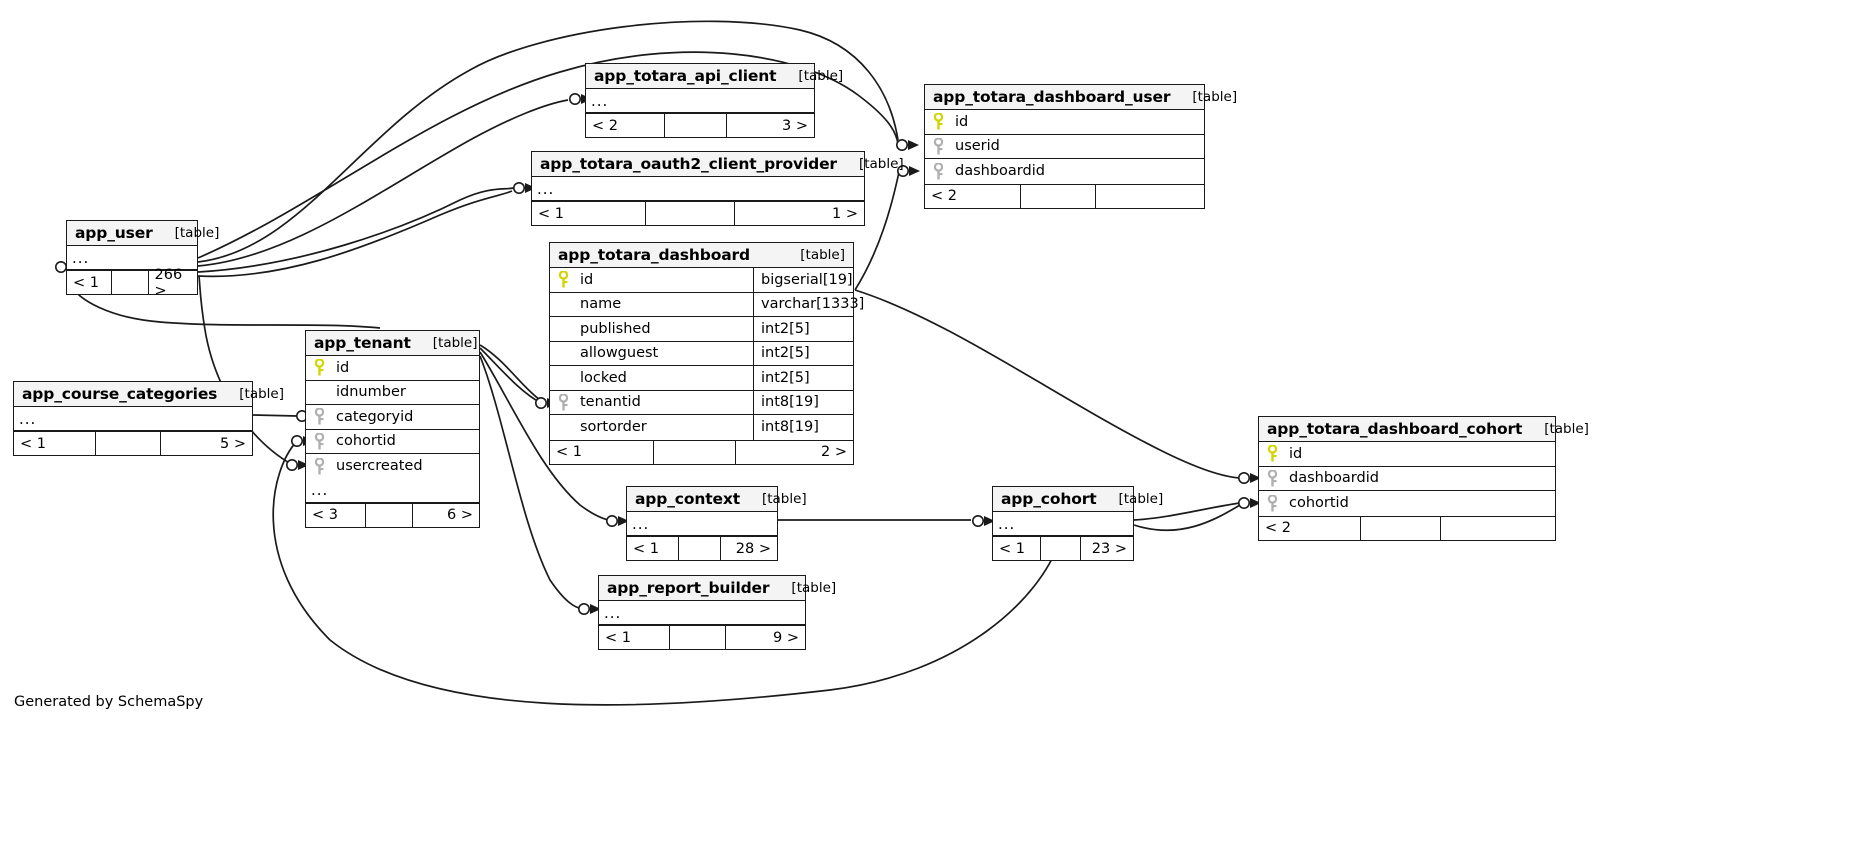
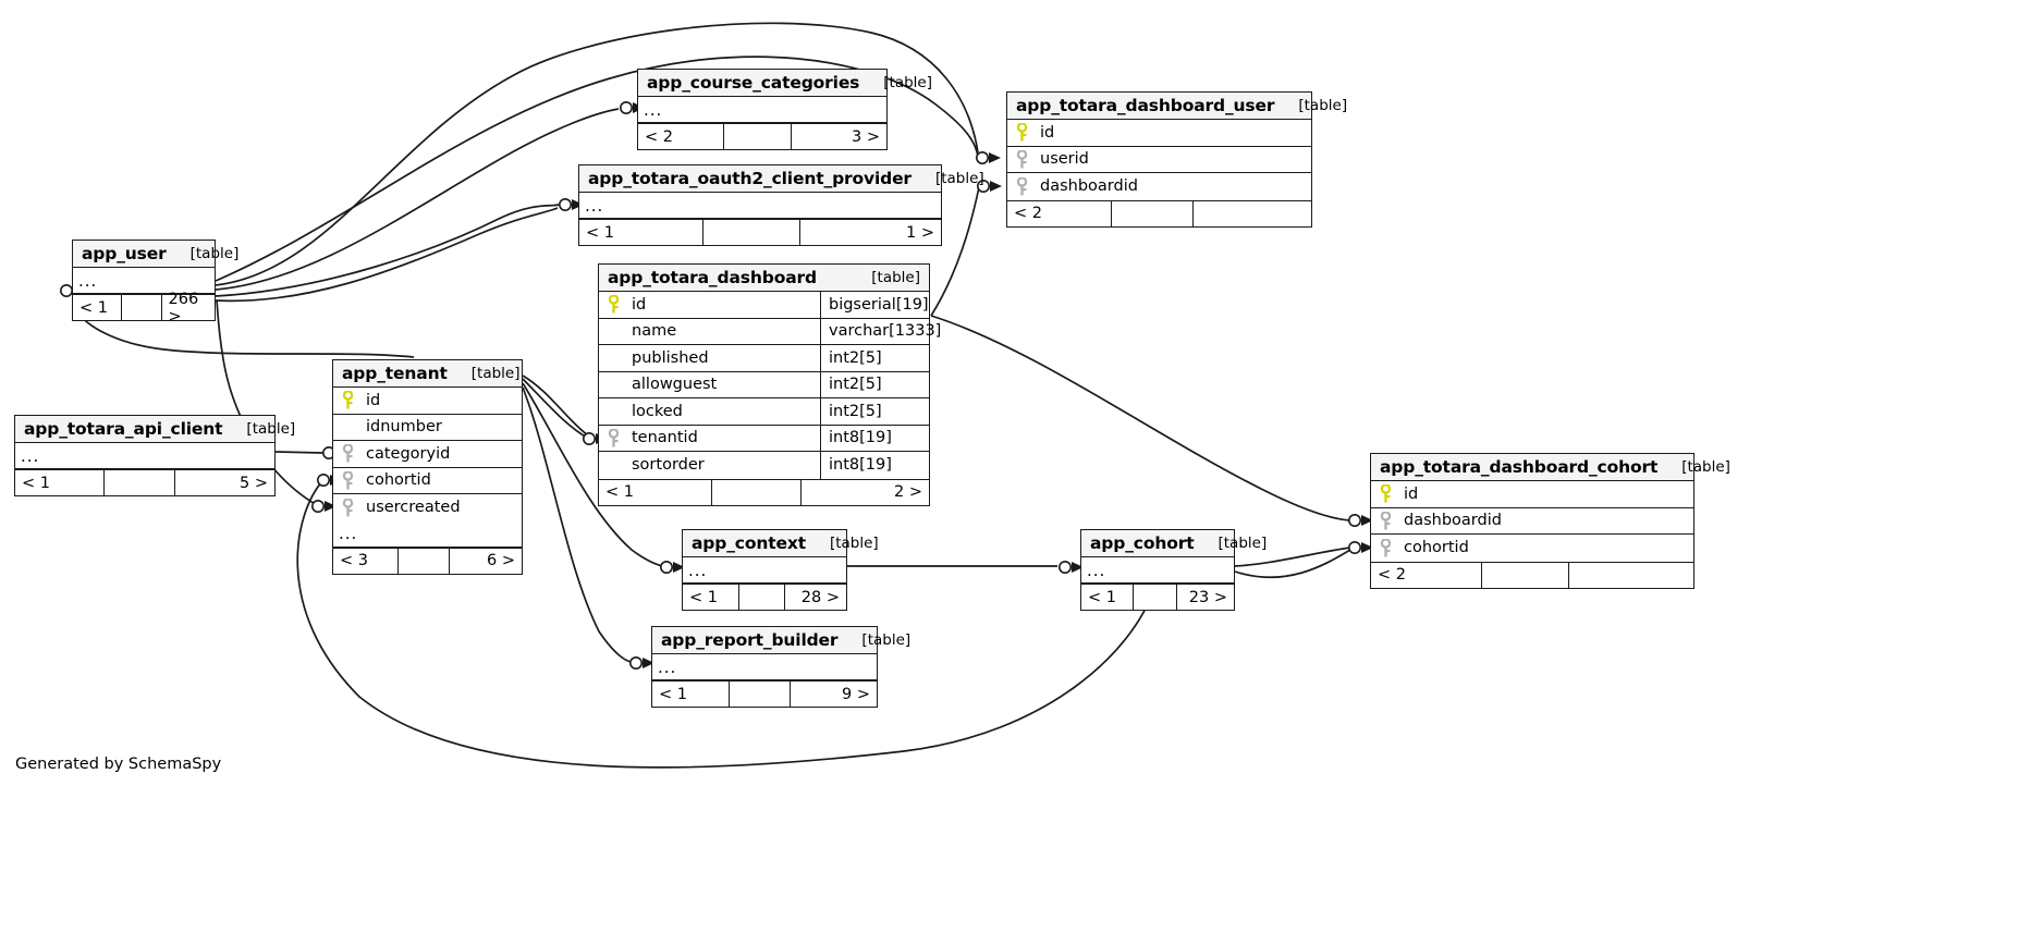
  app_user
  [table]
  ...
  < 1
  266 >
- app_totara_api_client
+ app_course_categories
  [table]
  ...
  < 2
  3 >
  app_totara_dashboard_user
  [table]
  id
  userid
  dashboardid
  < 2
  app_totara_oauth2_client_provider
  [table]
  ...
  < 1
  1 >
  app_totara_dashboard
  [table]
  id
  bigserial[19]
  name
  varchar[1333]
  published
  int2[5]
  allowguest
  int2[5]
  locked
  int2[5]
  tenantid
  int8[19]
  sortorder
  int8[19]
  < 1
  2 >
  app_tenant
  [table]
  id
  idnumber
  categoryid
  cohortid
  usercreated
  ...
  < 3
  6 >
- app_course_categories
+ app_totara_api_client
  [table]
  ...
  < 1
  5 >
  app_totara_dashboard_cohort
  [table]
  id
  dashboardid
  cohortid
  < 2
  app_context
  [table]
  ...
  < 1
  28 >
  app_cohort
  [table]
  ...
  < 1
  23 >
  app_report_builder
  [table]
  ...
  < 1
  9 >
  Generated by SchemaSpy
